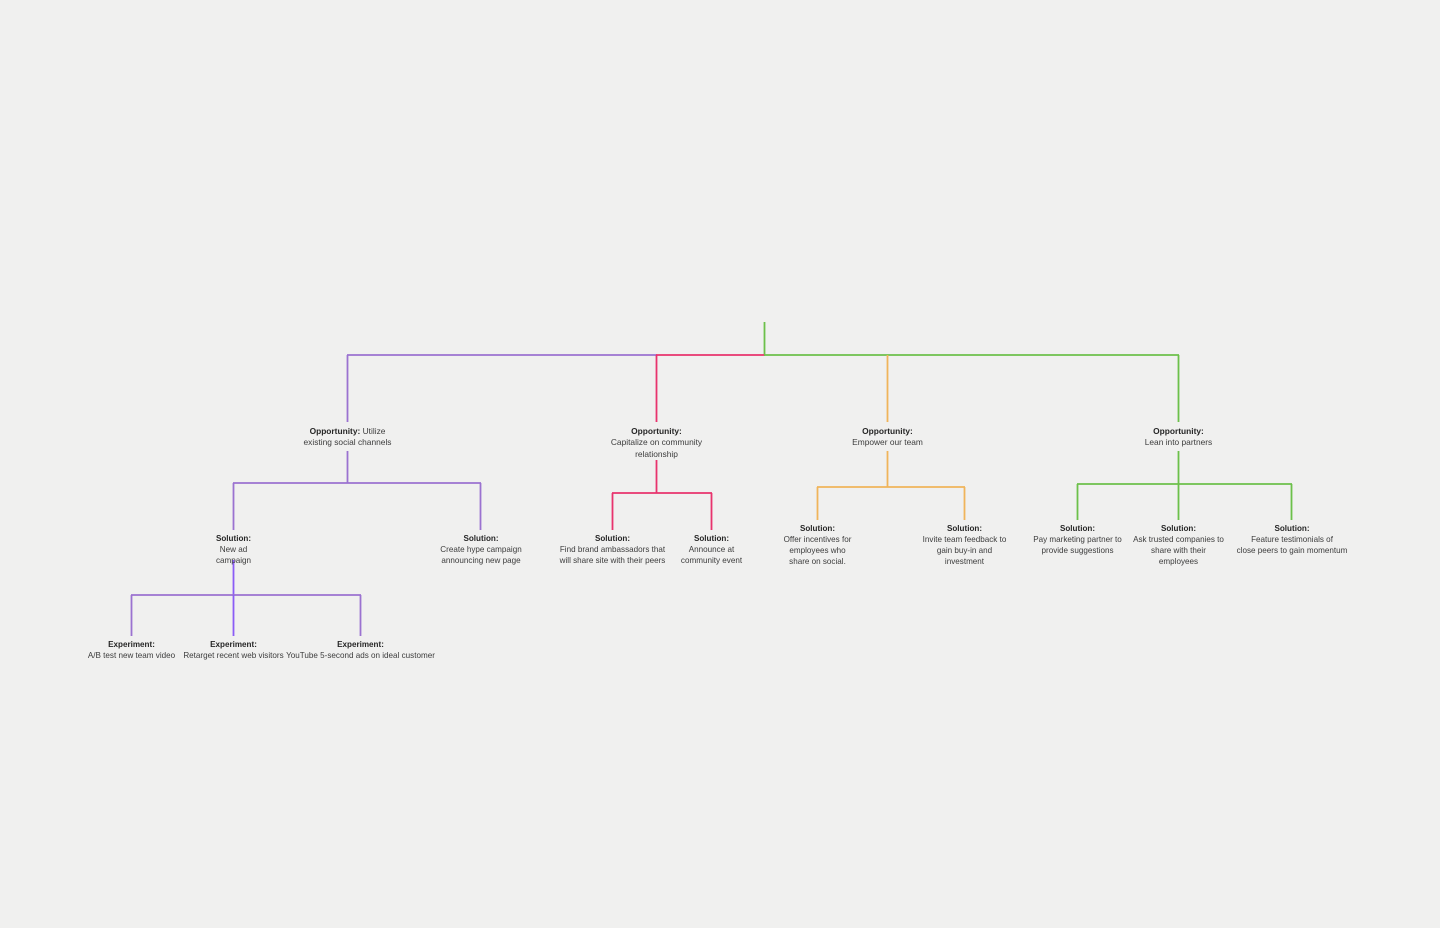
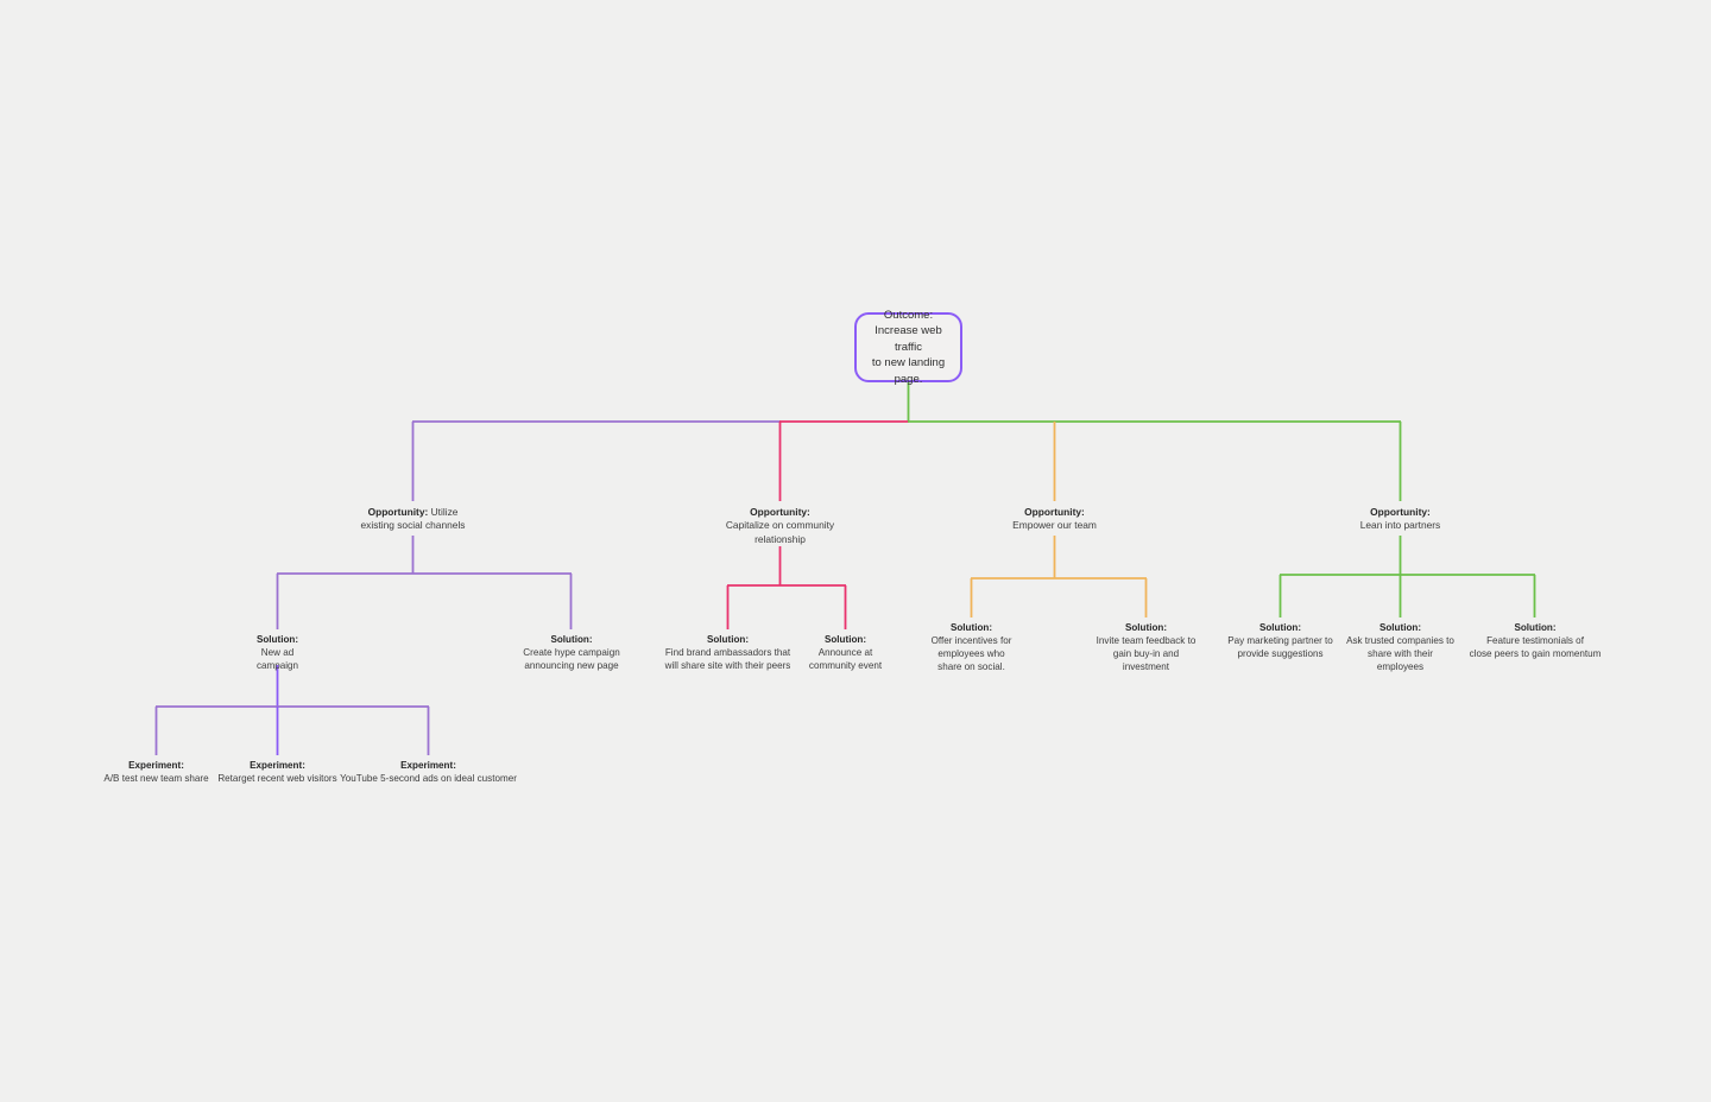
+ Outcome:
+ Increase web traffic
+ to new landing
+ page.
  Opportunity: Utilize
  existing social channels
  Opportunity:
  Capitalize on community
  relationship
  Opportunity:
  Empower our team
  Opportunity:
  Lean into partners
  Solution:
  New ad
  campaign
  Solution:
  Create hype campaign
  announcing new page
  Solution:
  Find brand ambassadors that
  will share site with their peers
  Solution:
  Announce at
  community event
  Solution:
  Offer incentives for
  employees who
  share on social.
  Solution:
  Invite team feedback to
  gain buy-in and
  investment
  Solution:
  Pay marketing partner to
  provide suggestions
  Solution:
  Ask trusted companies to
  share with their
  employees
  Solution:
  Feature testimonials of
  close peers to gain momentum
  Experiment:
- A/B test new team video
+ A/B test new team share
  Experiment:
  Retarget recent web visitors
  Experiment:
  YouTube 5-second ads on ideal customer
